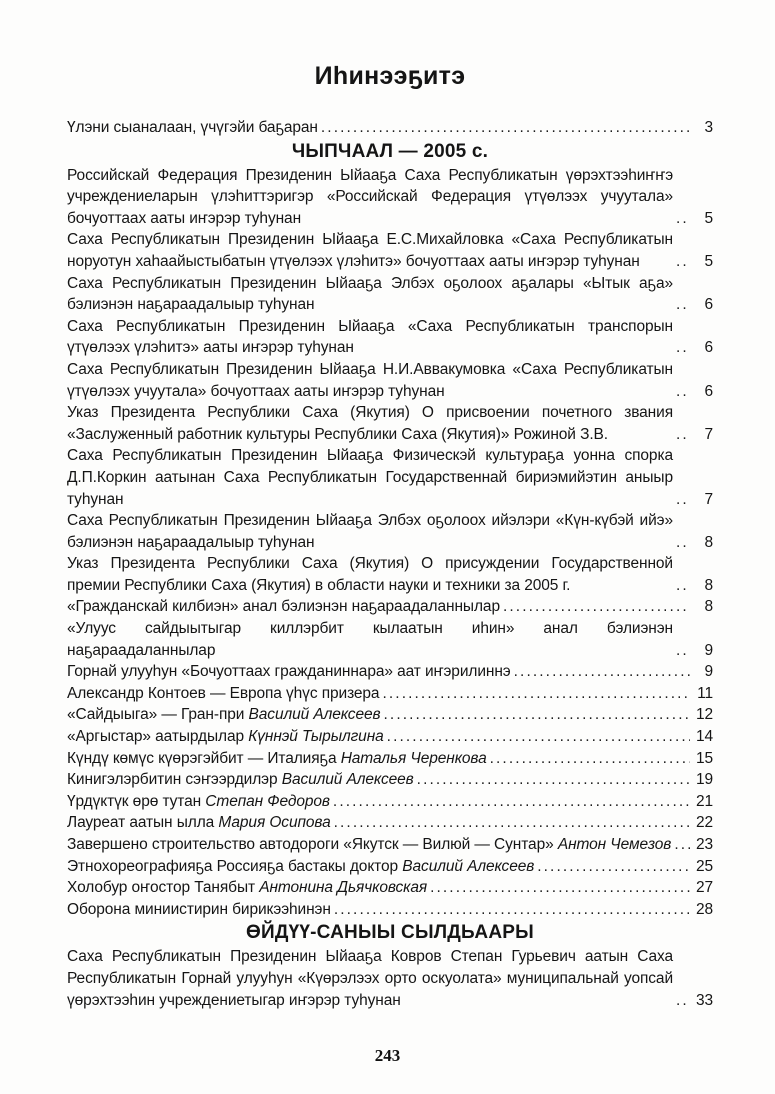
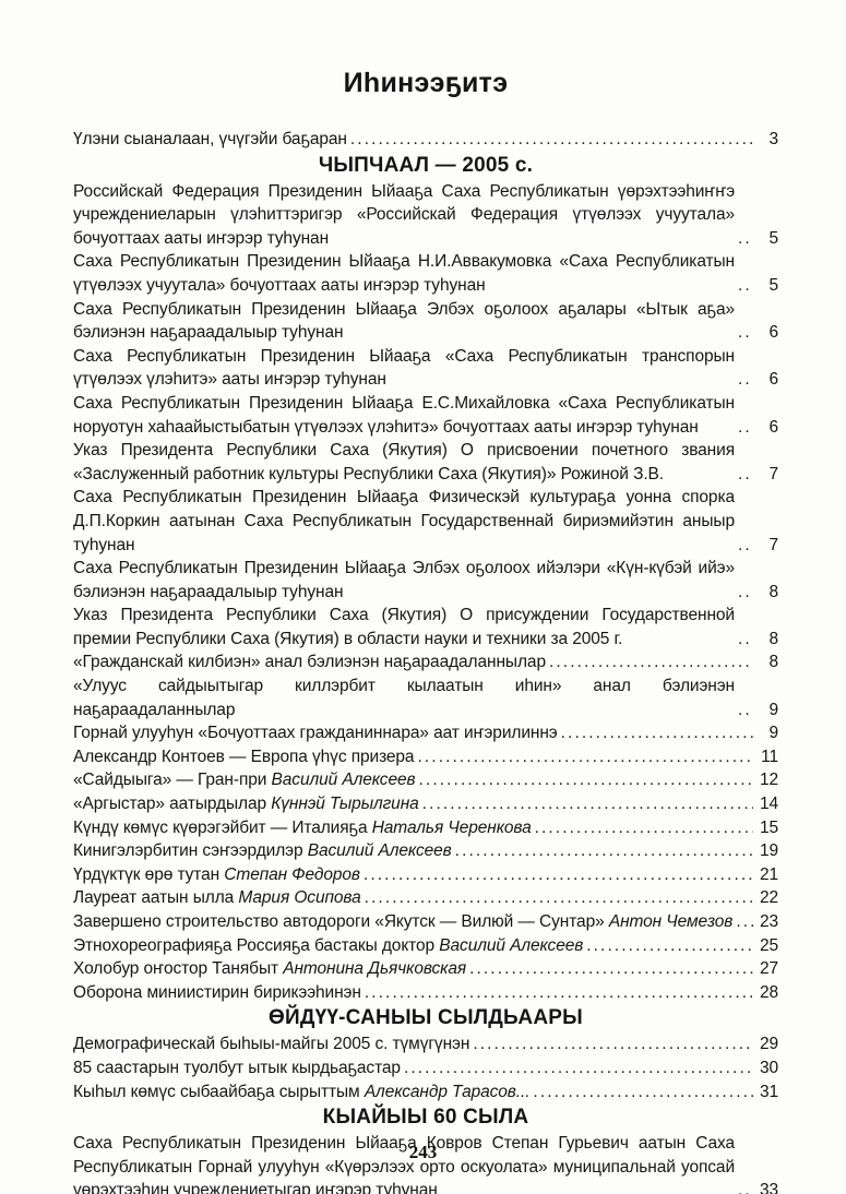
  Иһинээҕитэ
  Үлэни сыаналаан, үчүгэйи баҕаран
  3
  ЧЫПЧААЛ — 2005 с.
  Российскай Федерация Президенин Ыйааҕа Саха Республикатын үөрэхтээһиҥҥэ учреждениеларын үлэһиттэригэр «Российскай Федерация үтүөлээх учуутала» бочуоттаах ааты иҥэрэр туһунан
  5
- Саха Республикатын Президенин Ыйааҕа Е.С.Михайловка «Саха Республикатын норуотун хаһаайыстыбатын үтүөлээх үлэһитэ» бочуоттаах ааты иҥэрэр туһунан
+ Саха Республикатын Президенин Ыйааҕа Н.И.Аввакумовка «Саха Республикатын үтүөлээх учуутала» бочуоттаах ааты иҥэрэр туһунан
  5
  Саха Республикатын Президенин Ыйааҕа Элбэх оҕолоох аҕалары «Ытык аҕа» бэлиэнэн наҕараадалыыр туһунан
  6
  Саха Республикатын Президенин Ыйааҕа «Саха Республикатын транспорын үтүөлээх үлэһитэ» ааты иҥэрэр туһунан
  6
- Саха Республикатын Президенин Ыйааҕа Н.И.Аввакумовка «Саха Республикатын үтүөлээх учуутала» бочуоттаах ааты иҥэрэр туһунан
+ Саха Республикатын Президенин Ыйааҕа Е.С.Михайловка «Саха Республикатын норуотун хаһаайыстыбатын үтүөлээх үлэһитэ» бочуоттаах ааты иҥэрэр туһунан
  6
  Указ Президента Республики Саха (Якутия) О присвоении почетного звания «Заслуженный работник культуры Республики Саха (Якутия)» Рожиной З.В.
  7
  Саха Республикатын Президенин Ыйааҕа Физическэй культураҕа уонна спорка Д.П.Коркин аатынан Саха Республикатын Государственнай бириэмийэтин аныыр туһунан
  7
  Саха Республикатын Президенин Ыйааҕа Элбэх оҕолоох ийэлэри «Күн-күбэй ийэ» бэлиэнэн наҕараадалыыр туһунан
  8
  Указ Президента Республики Саха (Якутия) О присуждении Государственной премии Республики Саха (Якутия) в области науки и техники за 2005 г.
  8
  «Гражданскай килбиэн» анал бэлиэнэн наҕараадаланнылар
  8
  «Улуус сайдыытыгар киллэрбит кылаатын иһин» анал бэлиэнэн наҕараадаланнылар
  9
  Горнай улууһун «Бочуоттаах гражданиннара» аат иҥэрилиннэ
  9
  Александр Контоев — Европа үһүс призера
  11
  «Сайдыыга» — Гран-при Василий Алексеев
  12
  «Аргыстар» аатырдылар Күннэй Тырылгина
  14
  Күндү көмүс күөрэгэйбит — Италияҕа Наталья Черенкова
  15
  Кинигэлэрбитин сэҥээрдилэр Василий Алексеев
  19
  Үрдүктүк өрө тутан Степан Федоров
  21
  Лауреат аатын ылла Мария Осипова
  22
  Завершено строительство автодороги «Якутск — Вилюй — Сунтар» Антон Чемезов
  23
  Этнохореографияҕа Россияҕа бастакы доктор Василий Алексеев
  25
  Холобур оҥостор Танябыт Антонина Дьячковская
  27
  Оборона миниистирин бирикээһинэн
  28
  ӨЙДҮҮ-САНЫЫ СЫЛДЬААРЫ
+ Демографическай быһыы-майгы 2005 с. түмүгүнэн
+ 29
+ 85 саастарын туолбут ытык кырдьаҕастар
+ 30
+ Кыһыл көмүс сыбаайбаҕа сырыттым Александр Тарасов...
+ 31
+ КЫАЙЫЫ 60 СЫЛА
  Саха Республикатын Президенин Ыйааҕа Ковров Степан Гурьевич аатын Саха Республикатын Горнай улууһун «Күөрэлээх орто оскуолата» муниципальнай уопсай үөрэхтээһин учреждениетыгар иҥэрэр туһунан
  33
  243
